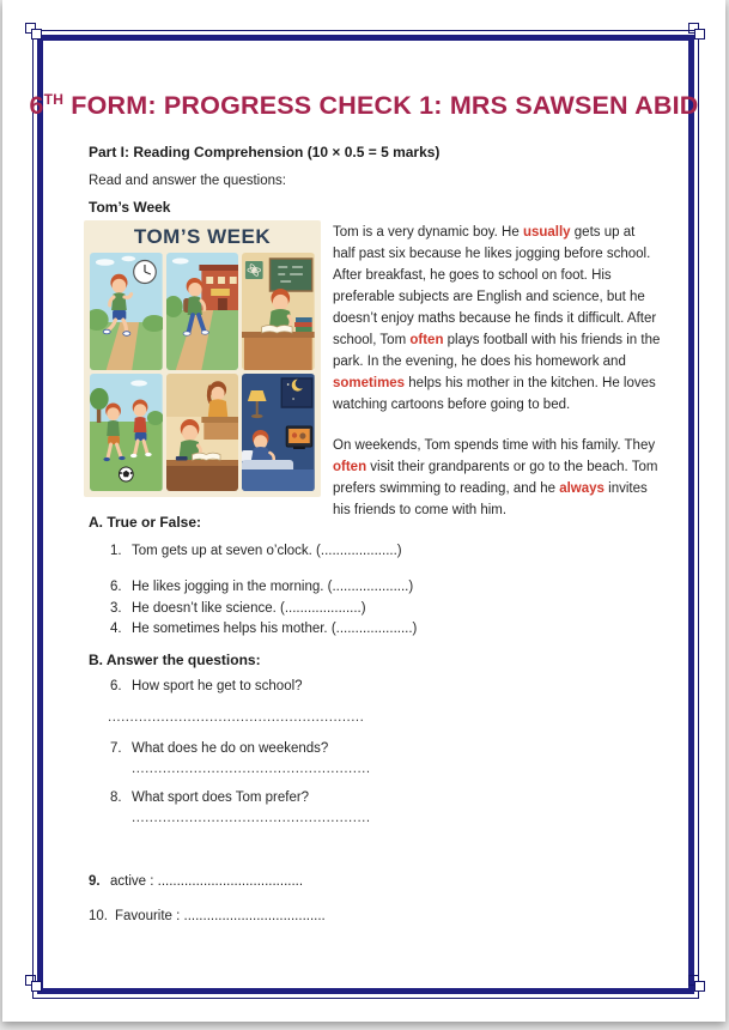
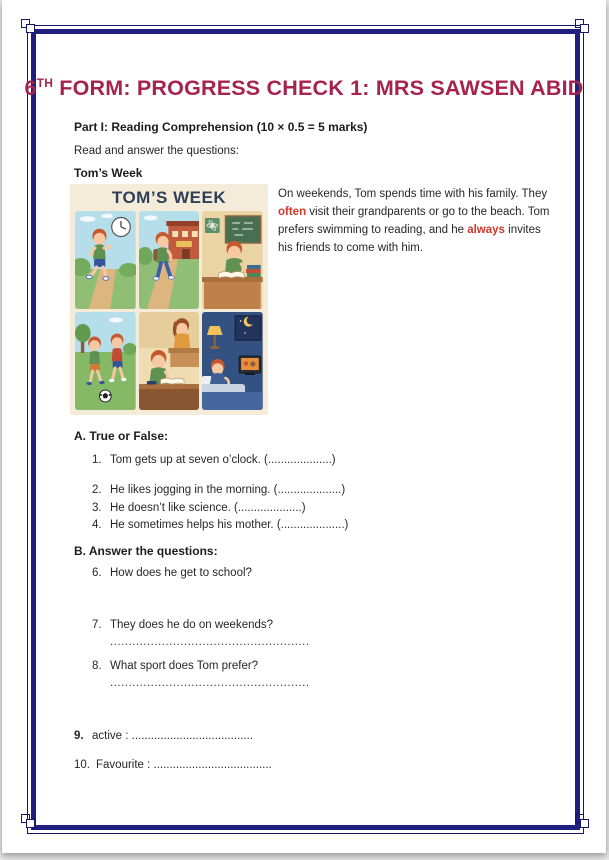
  6TH FORM: PROGRESS CHECK 1: MRS SAWSEN ABID
  Part I: Reading Comprehension (10 × 0.5 = 5 marks)
  Read and answer the questions:
  Tom’s Week
  TOM’S WEEK
- Tom is a very dynamic boy. He usually gets up at half past six because he likes jogging before school. After breakfast, he goes to school on foot. His preferable subjects are English and science, but he doesn’t enjoy maths because he finds it difficult. After school, Tom often plays football with his friends in the park. In the evening, he does his homework and sometimes helps his mother in the kitchen. He loves watching cartoons before going to bed.
  On weekends, Tom spends time with his family. They often visit their grandparents or go to the beach. Tom prefers swimming to reading, and he always invites his friends to come with him.
  A. True or False:
  1. Tom gets up at seven o’clock. (....................)
- 6. He likes jogging in the morning. (....................)
+ 2. He likes jogging in the morning. (....................)
  3. He doesn’t like science. (....................)
  4. He sometimes helps his mother. (....................)
  B. Answer the questions:
- 6. How sport he get to school?
+ 6. How does he get to school?
- ..........................................................
- 7. What does he do on weekends?
+ 7. They does he do on weekends?
  ......................................................
  8. What sport does Tom prefer?
  ......................................................
  9. active : ......................................
  10. Favourite : .....................................
